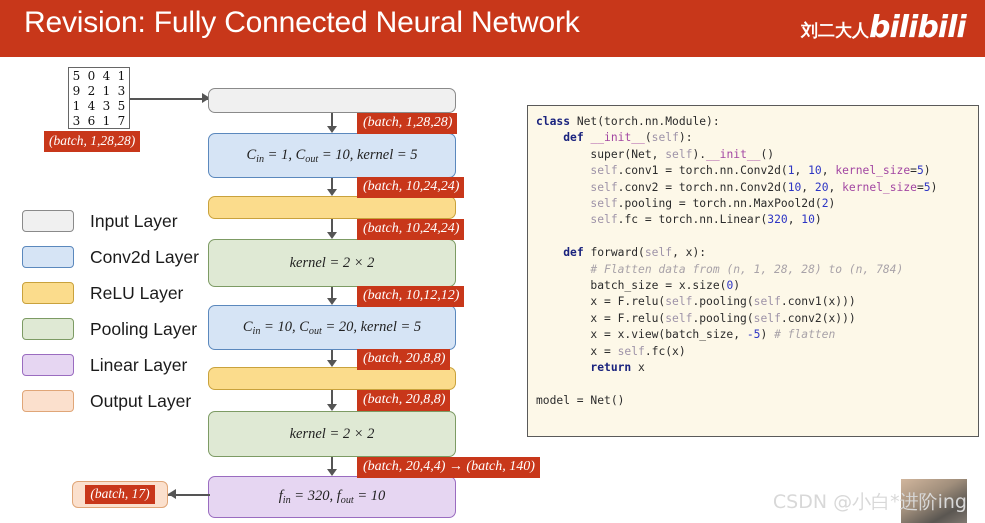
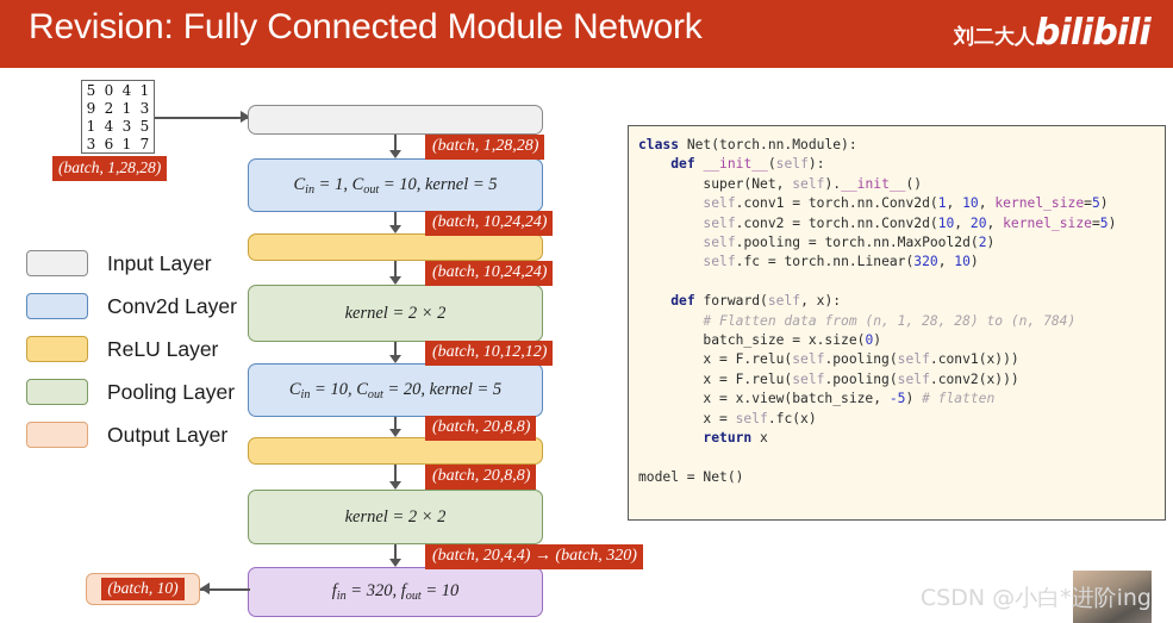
- Revision: Fully Connected Neural Network
+ Revision: Fully Connected Module Network
  刘二大人
  bilibili
  5
  0
  4
  1
  9
  2
  1
  3
  1
  4
  3
  5
  3
  6
  1
  7
  (batch, 1,28,28)
  Input Layer
  Conv2d Layer
  ReLU Layer
  Pooling Layer
- Linear Layer
  Output Layer
  Cin = 1, Cout = 10, kernel = 5
  kernel = 2 × 2
  Cin = 10, Cout = 20, kernel = 5
  kernel = 2 × 2
  fin = 320, fout = 10
  (batch, 1,28,28)
  (batch, 10,24,24)
  (batch, 10,24,24)
  (batch, 10,12,12)
  (batch, 20,8,8)
  (batch, 20,8,8)
- (batch, 20,4,4) → (batch, 140)
+ (batch, 20,4,4) → (batch, 320)
- (batch, 17)
+ (batch, 10)
  class Net(torch.nn.Module): def __init__(self): super(Net, self).__init__() self.conv1 = torch.nn.Conv2d(1, 10, kernel_size=5) self.conv2 = torch.nn.Conv2d(10, 20, kernel_size=5) self.pooling = torch.nn.MaxPool2d(2) self.fc = torch.nn.Linear(320, 10) def forward(self, x): # Flatten data from (n, 1, 28, 28) to (n, 784) batch_size = x.size(0) x = F.relu(self.pooling(self.conv1(x))) x = F.relu(self.pooling(self.conv2(x))) x = x.view(batch_size, -5) # flatten x = self.fc(x) return x model = Net()
  CSDN @小白*进阶ing
